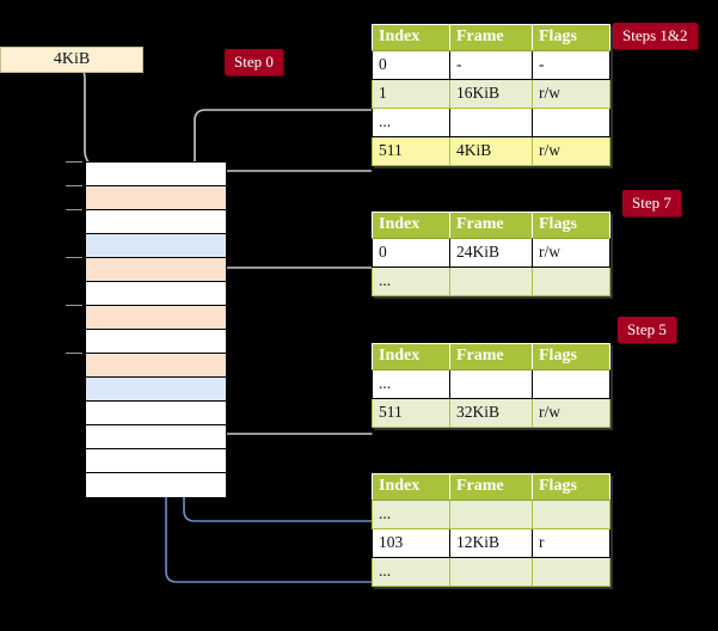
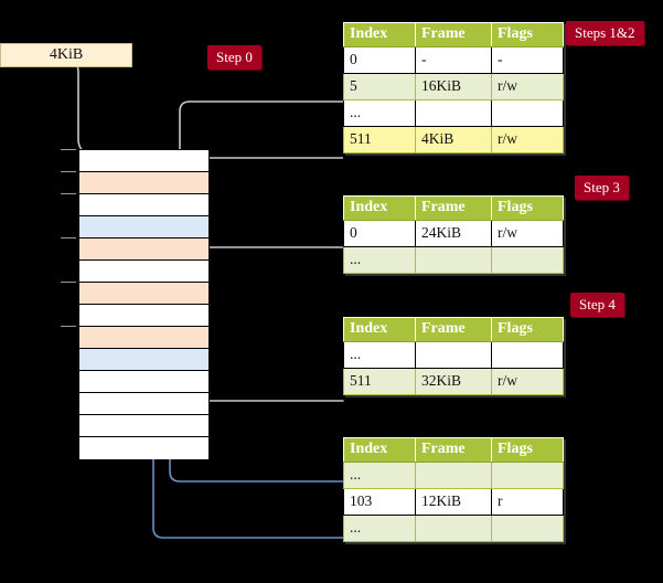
  4KiB
  Step 0
  Steps 1&2
- Step 7
+ Step 3
- Step 5
+ Step 4
  Index	Frame	Flags
  0	-	-
- 1	16KiB	r/w
+ 5	16KiB	r/w
  ...
  511	4KiB	r/w
  Index	Frame	Flags
  0	24KiB	r/w
  ...
  Index	Frame	Flags
  ...
  511	32KiB	r/w
  Index	Frame	Flags
  ...
  103	12KiB	r
  ...
